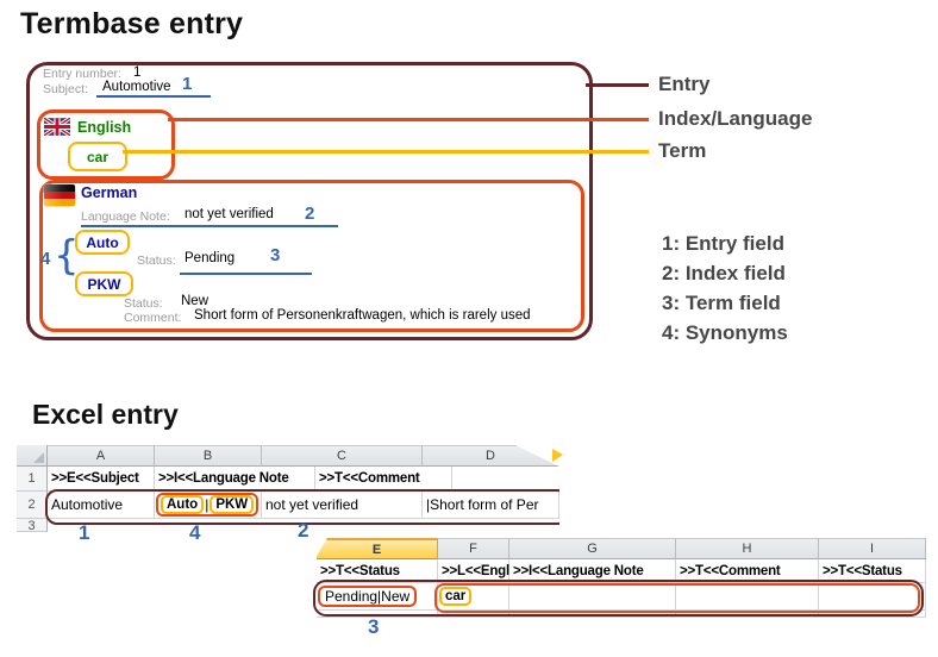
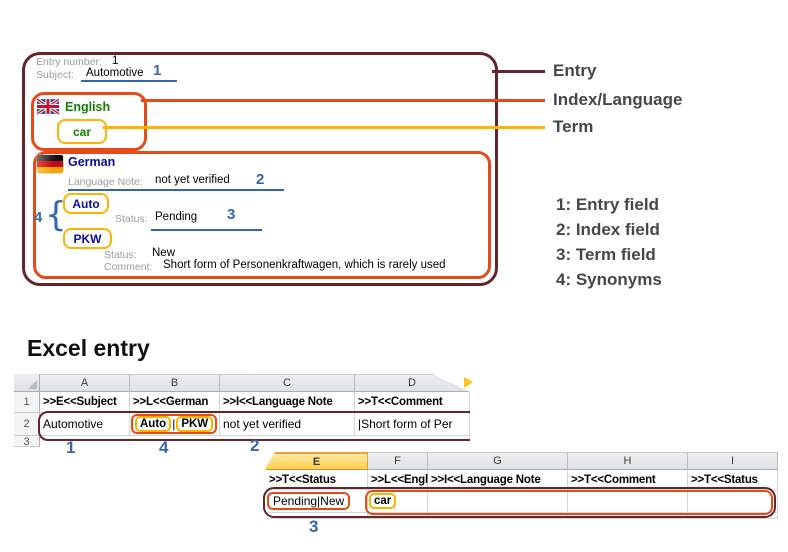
- Termbase entry
  Entry number:
  1
  Subject:
  Automotive
  1
  English
  car
  German
  Language Note:
  not yet verified
  2
  Auto
  4
  {
  Status:
  Pending
  3
  PKW
  Status:
  New
  Comment:
  Short form of Personenkraftwagen, which is rarely used
  Entry
  Index/Language
  Term
  1: Entry field
  2: Index field
  3: Term field
  4: Synonyms
  Excel entry
  A
  B
  C
  D
  1
  >>E<<Subject
+ >>L<<German
  >>I<<Language Note
  >>T<<Comment
  2
  Automotive
  Auto
  |
  PKW
  not yet verified
  |Short form of Per
  3
  1
  4
  2
  E
  F
  G
  H
  I
  >>T<<Status
  >>L<<Engl
  >>I<<Language Note
  >>T<<Comment
  >>T<<Status
  Pending|New
  car
  3
